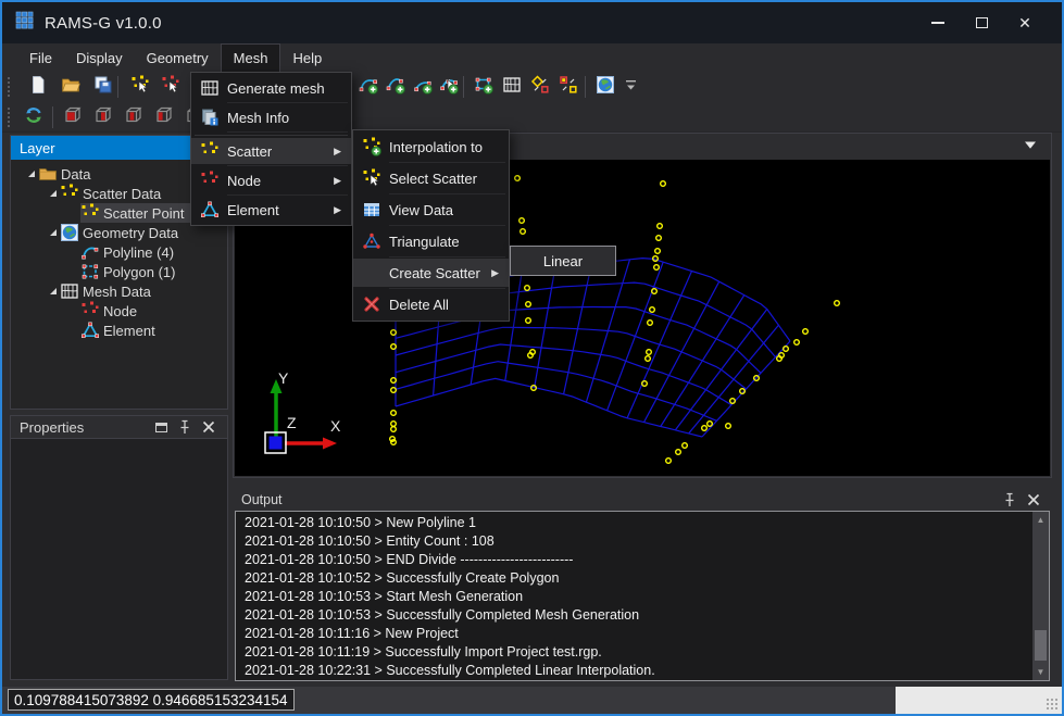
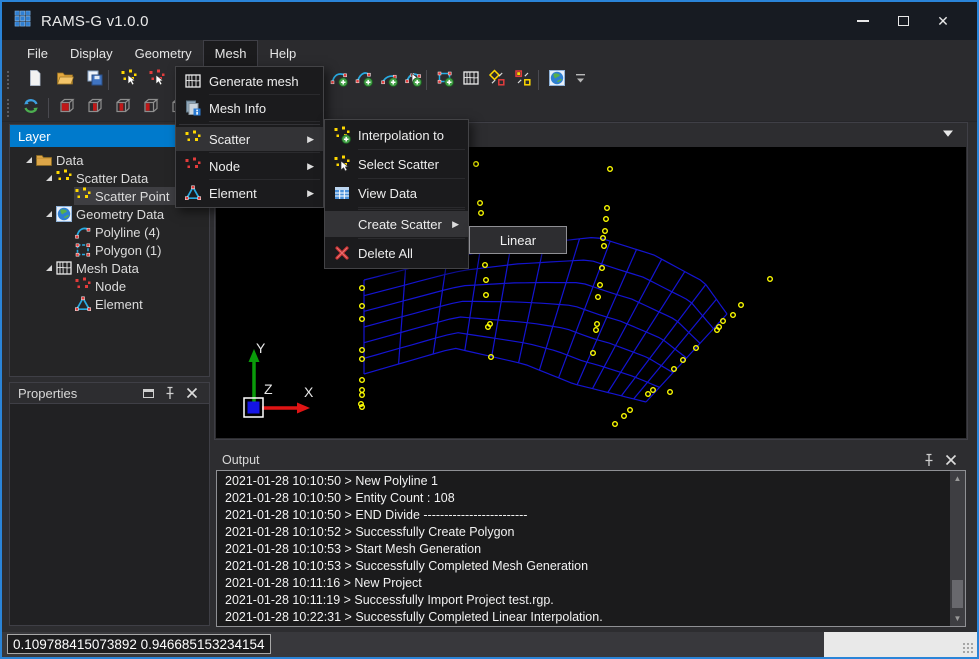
  RAMS-G v1.0.0
  ✕
  File
  Display
  Geometry
  Mesh
  Help
  Layer
  Data
  Scatter Data
  Scatter Point
  Geometry Data
  Polyline (4)
  Polygon (1)
  Mesh Data
  Node
  Element
  Properties
  Y
  X
  Z
  Output
  2021-01-28 10:10:50 > New Polyline 1
  2021-01-28 10:10:50 > Entity Count : 108
  2021-01-28 10:10:50 > END Divide -------------------------
  2021-01-28 10:10:52 > Successfully Create Polygon
  2021-01-28 10:10:53 > Start Mesh Generation
  2021-01-28 10:10:53 > Successfully Completed Mesh Generation
  2021-01-28 10:11:16 > New Project
  2021-01-28 10:11:19 > Successfully Import Project test.rgp.
  2021-01-28 10:22:31 > Successfully Completed Linear Interpolation.
  ▲
  ▼
  0.109788415073892 0.946685153234154
  Generate mesh
  Mesh Info
  Scatter
  ▶
  Node
  ▶
  Element
  ▶
  Interpolation to
  Select Scatter
  View Data
- Triangulate
  Create Scatter
  ▶
  Delete All
  Linear
